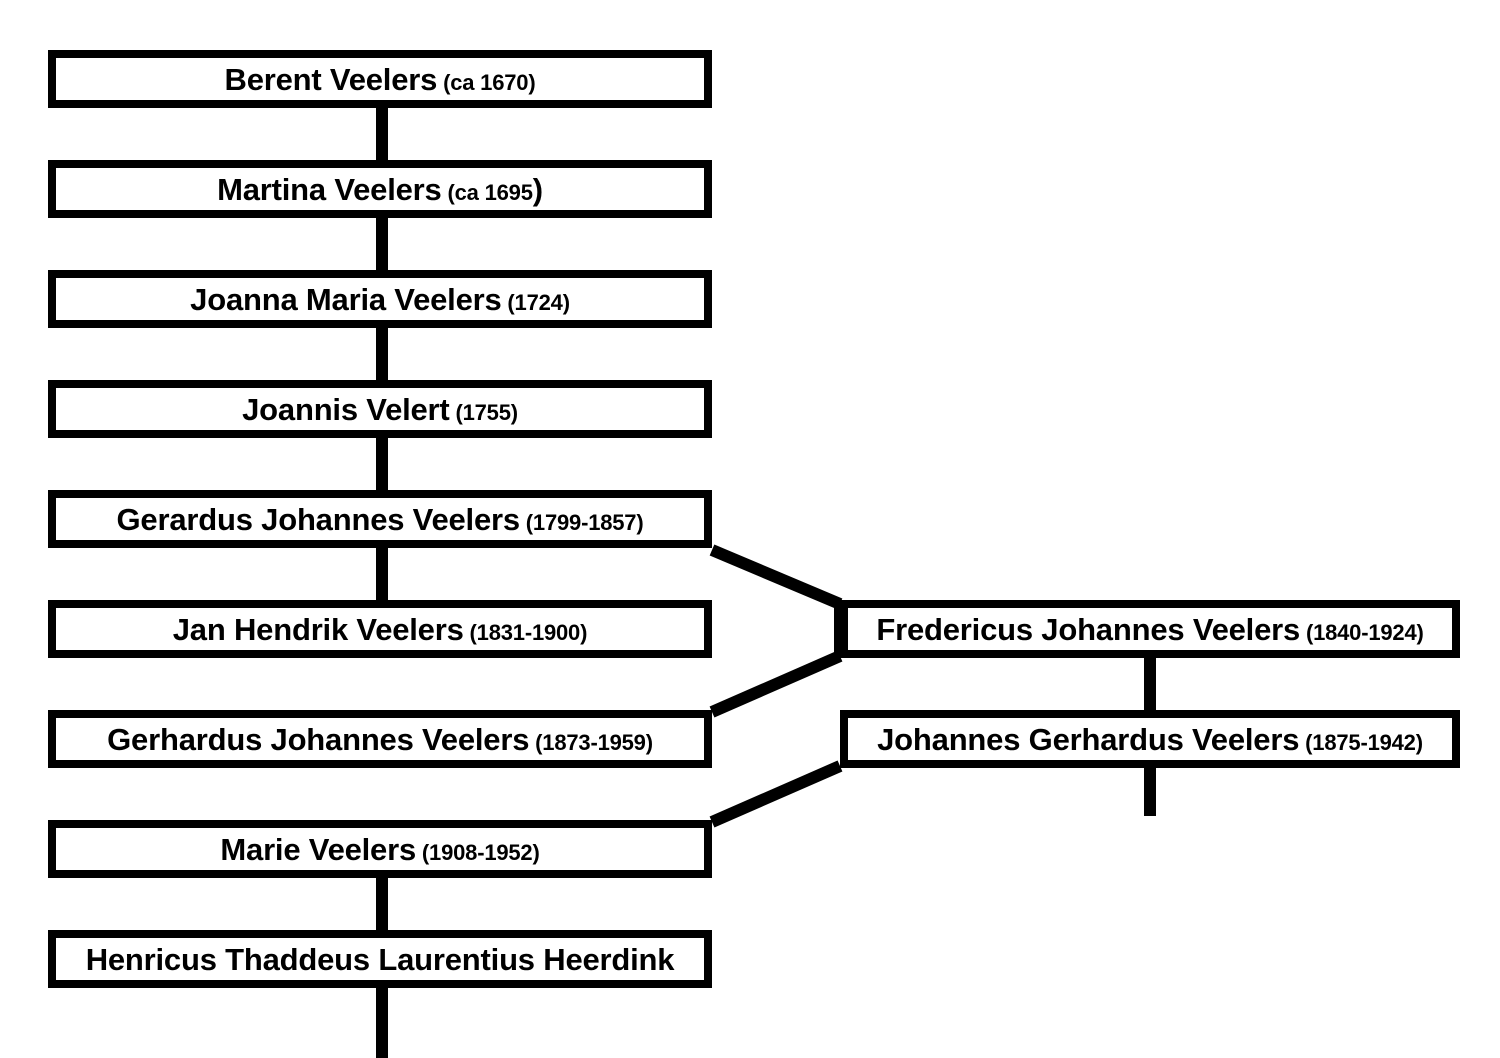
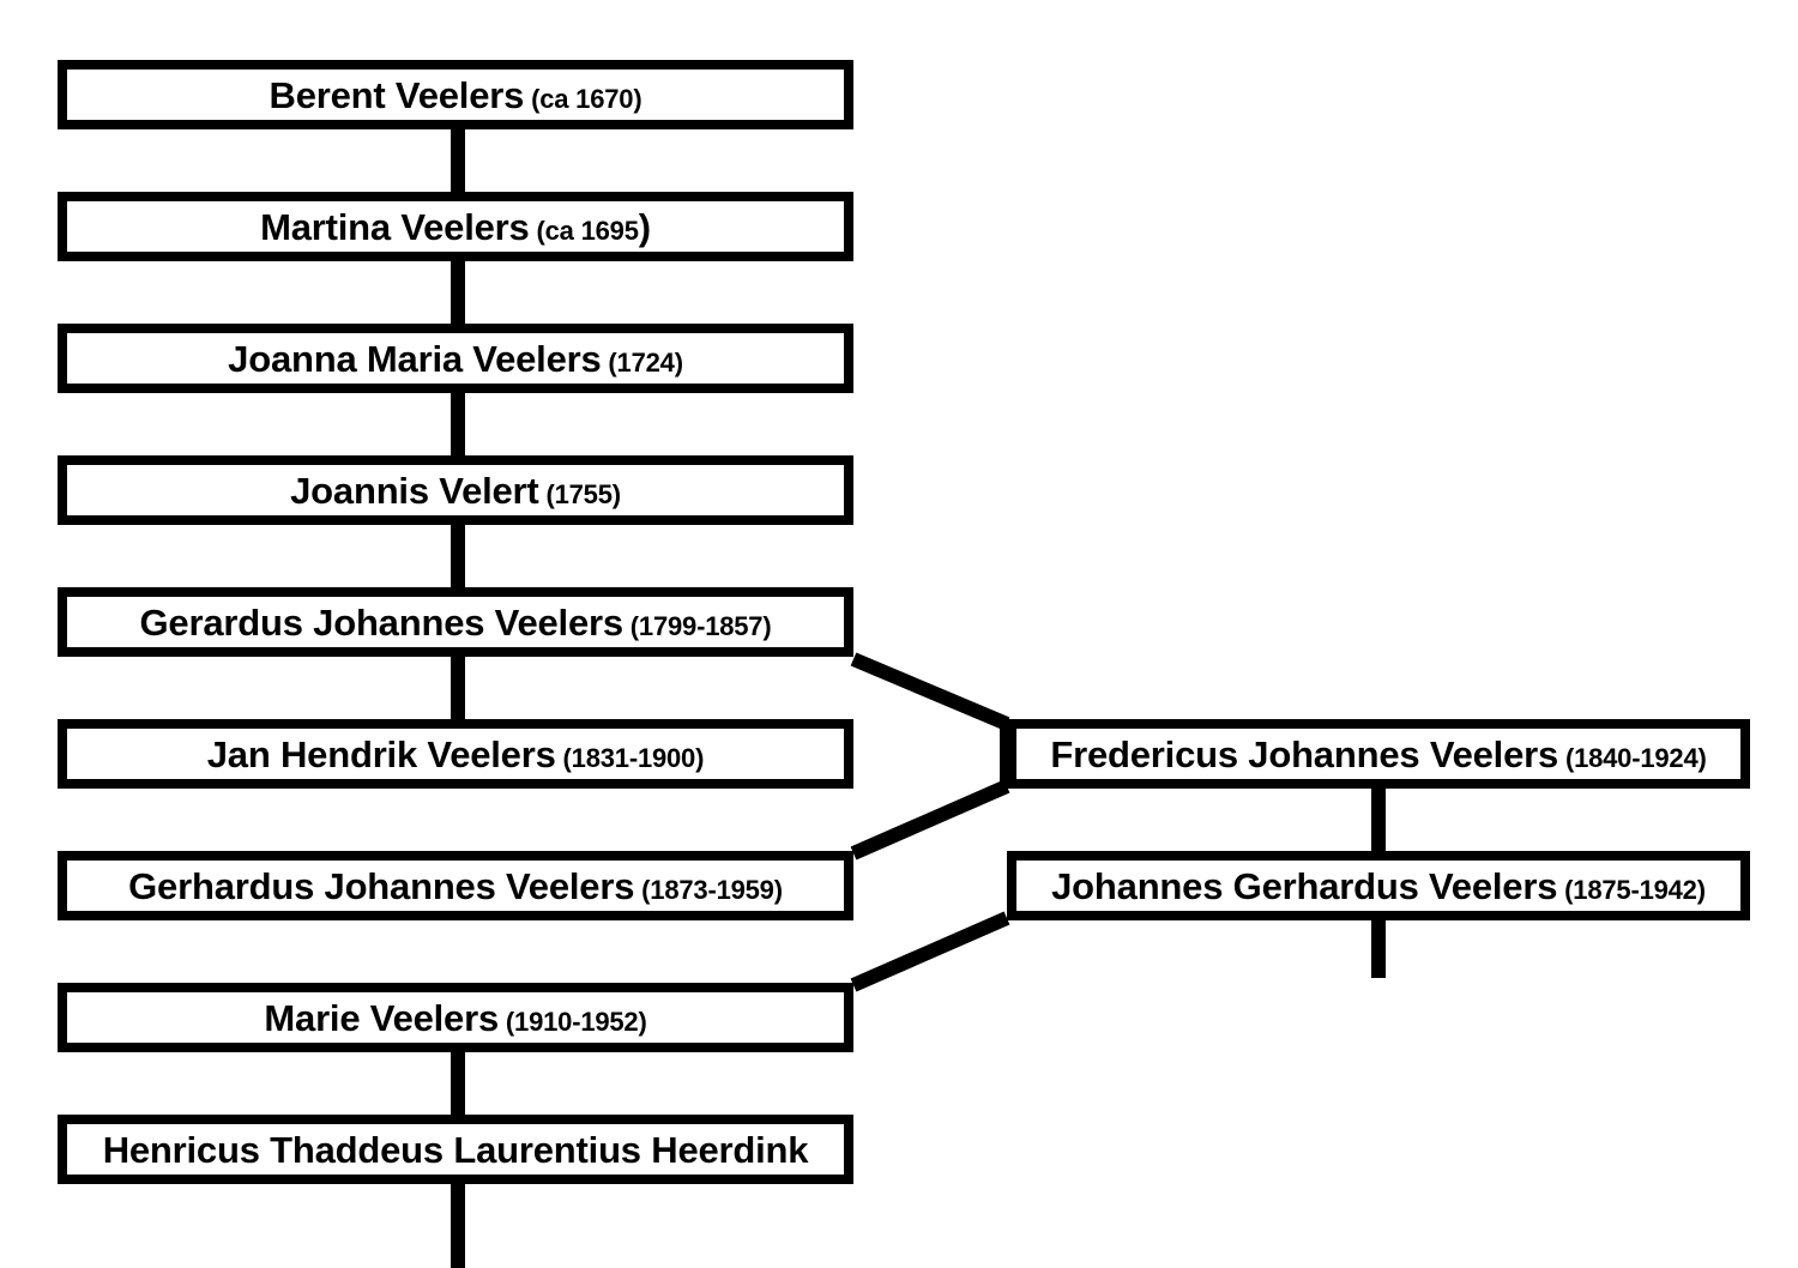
  Berent Veelers (ca 1670)
  Martina Veelers (ca 1695)
  Joanna Maria Veelers (1724)
  Joannis Velert (1755)
  Gerardus Johannes Veelers (1799-1857)
  Jan Hendrik Veelers (1831-1900)
  Fredericus Johannes Veelers (1840-1924)
  Gerhardus Johannes Veelers (1873-1959)
  Johannes Gerhardus Veelers (1875-1942)
- Marie Veelers (1908-1952)
+ Marie Veelers (1910-1952)
  Henricus Thaddeus Laurentius Heerdink
